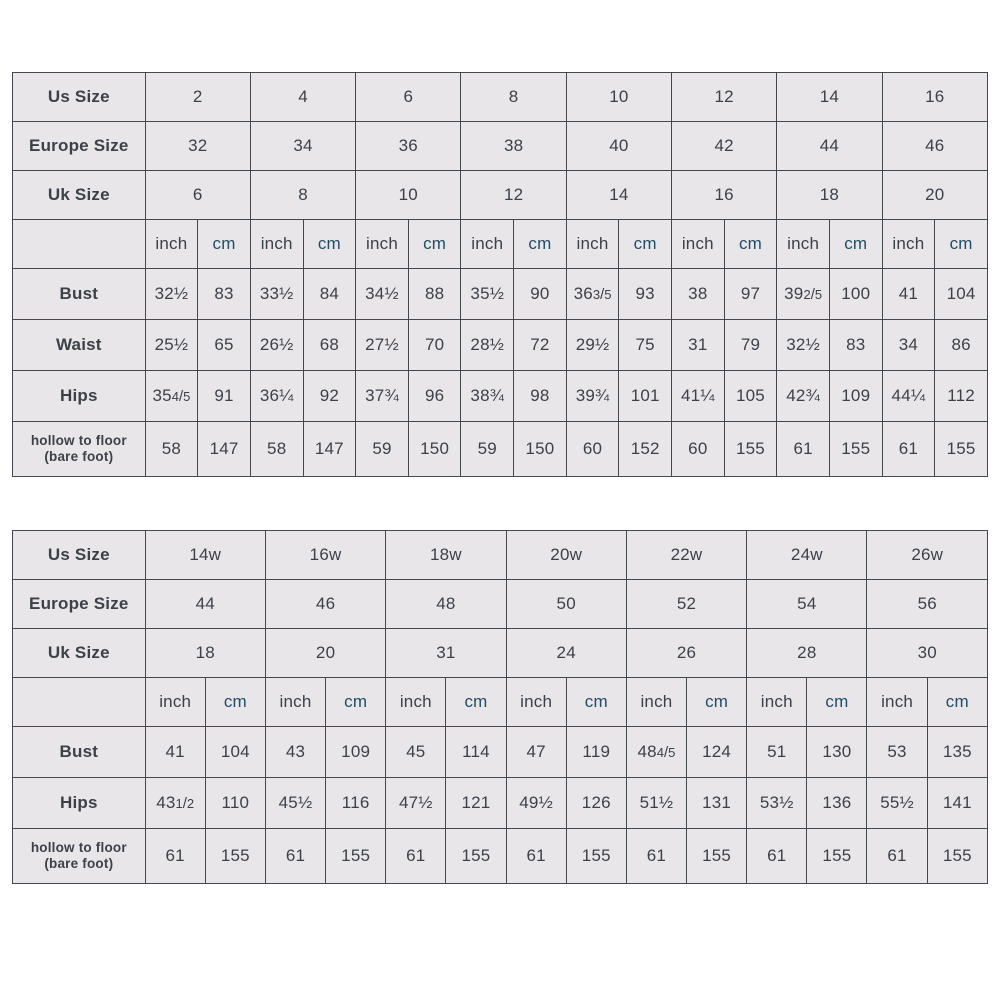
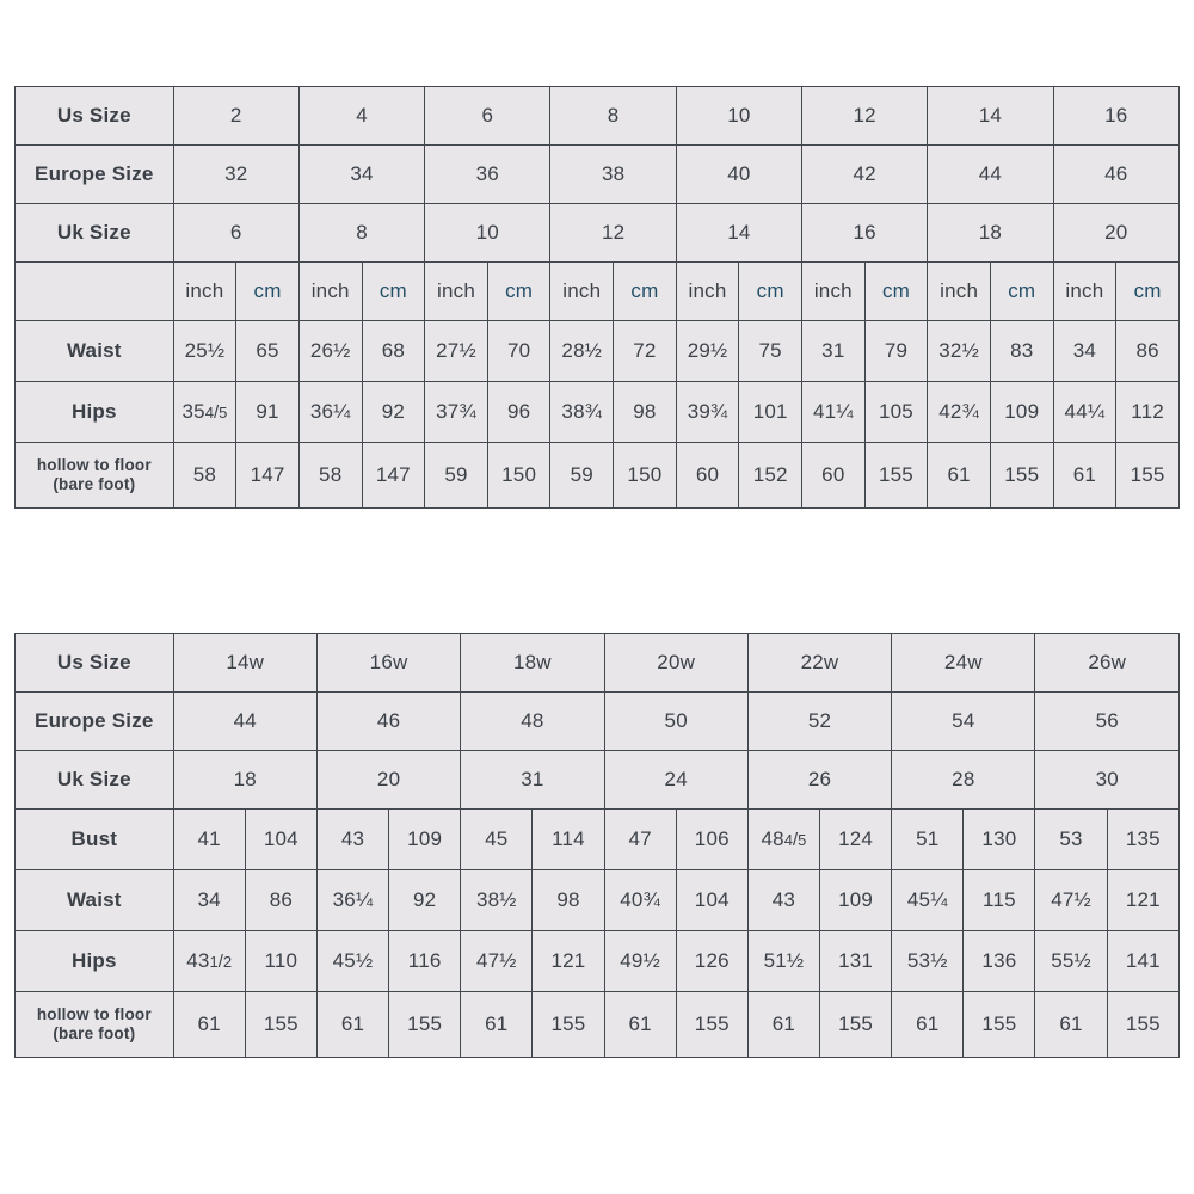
  Us Size	2	4	6	8	10	12	14	16
  Europe Size	32	34	36	38	40	42	44	46
  Uk Size	6	8	10	12	14	16	18	20
  	inch	cm	inch	cm	inch	cm	inch	cm	inch	cm	inch	cm	inch	cm	inch	cm
- Bust	32½	83	33½	84	34½	88	35½	90	363/5	93	38	97	392/5	100	41	104
  Waist	25½	65	26½	68	27½	70	28½	72	29½	75	31	79	32½	83	34	86
  Hips	354/5	91	36¼	92	37¾	96	38¾	98	39¾	101	41¼	105	42¾	109	44¼	112
  hollow to floor(bare foot)	58	147	58	147	59	150	59	150	60	152	60	155	61	155	61	155
  Us Size	14w	16w	18w	20w	22w	24w	26w
  Europe Size	44	46	48	50	52	54	56
  Uk Size	18	20	31	24	26	28	30
- 	inch	cm	inch	cm	inch	cm	inch	cm	inch	cm	inch	cm	inch	cm
- Bust	41	104	43	109	45	114	47	119	484/5	124	51	130	53	135
+ Bust	41	104	43	109	45	114	47	106	484/5	124	51	130	53	135
+ Waist	34	86	36¼	92	38½	98	40¾	104	43	109	45¼	115	47½	121
  Hips	431/2	110	45½	116	47½	121	49½	126	51½	131	53½	136	55½	141
  hollow to floor(bare foot)	61	155	61	155	61	155	61	155	61	155	61	155	61	155
